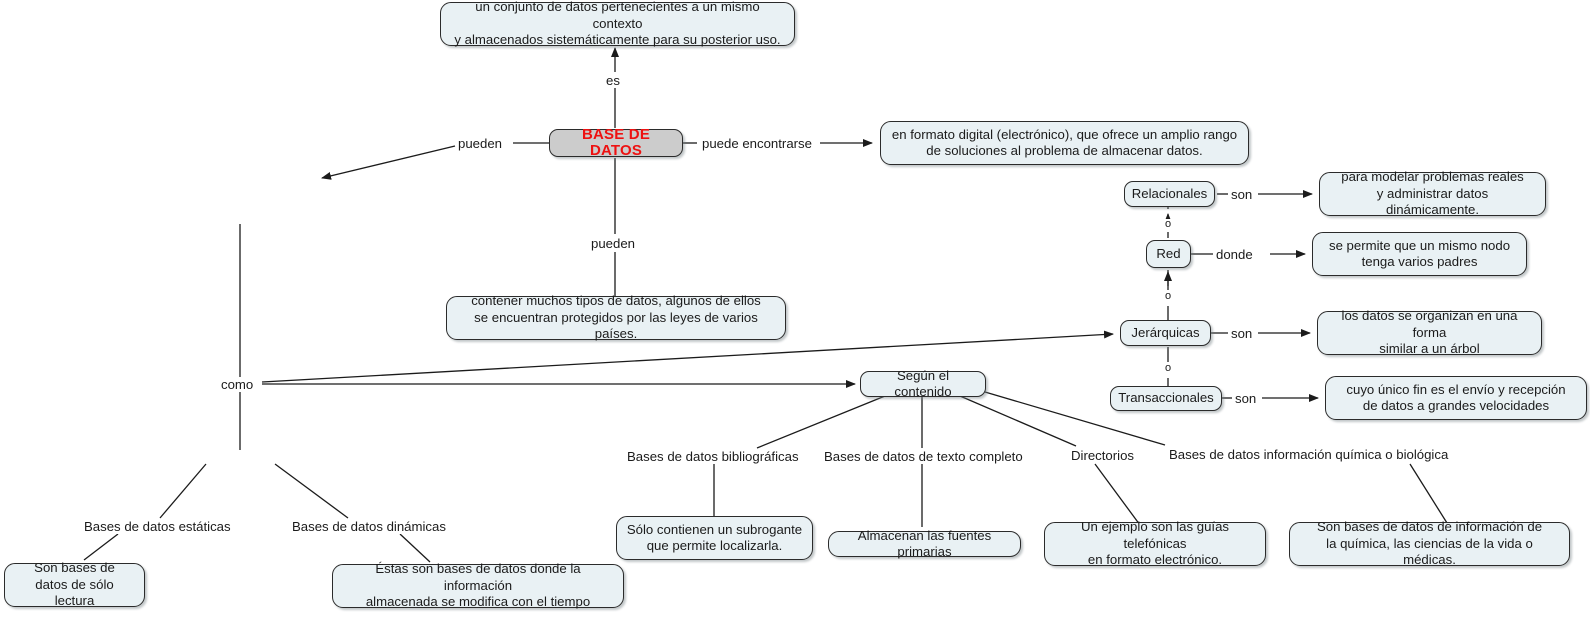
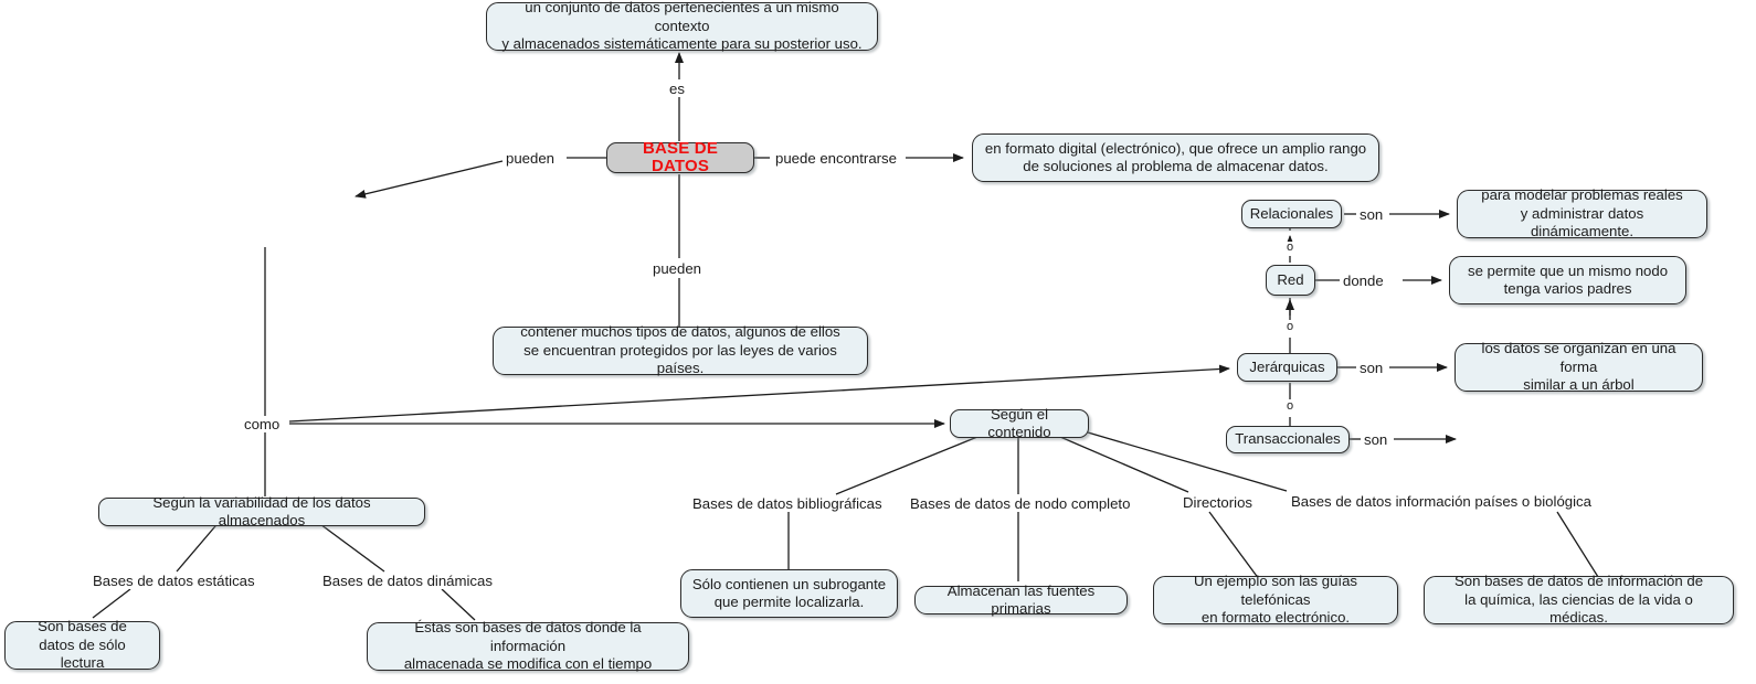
  un conjunto de datos pertenecientes a un mismo contexto
  y almacenados sistemáticamente para su posterior uso.
  BASE DE DATOS
  en formato digital (electrónico), que ofrece un amplio rango
  de soluciones al problema de almacenar datos.
  contener muchos tipos de datos, algunos de ellos
  se encuentran protegidos por las leyes de varios países.
  Relacionales
  para modelar problemas reales
  y administrar datos dinámicamente.
  Red
  se permite que un mismo nodo
  tenga varios padres
  Jerárquicas
  los datos se organizan en una forma
  similar a un árbol
  Transaccionales
- cuyo único fin es el envío y recepción
- de datos a grandes velocidades
  Según el contenido
+ Según la variabilidad de los datos almacenados
  Son bases de
  datos de sólo lectura
  Éstas son bases de datos donde la información
  almacenada se modifica con el tiempo
  Sólo contienen un subrogante
  que permite localizarla.
  Almacenan las fuentes primarias
  Un ejemplo son las guías telefónicas
  en formato electrónico.
  Son bases de datos de información de
  la química, las ciencias de la vida o médicas.
  es
  pueden
  puede encontrarse
  pueden
  como
  son
  donde
  son
  son
  o
  o
  o
  Bases de datos estáticas
  Bases de datos dinámicas
  Bases de datos bibliográficas
- Bases de datos de texto completo
+ Bases de datos de nodo completo
  Directorios
- Bases de datos información química o biológica
+ Bases de datos información países o biológica
